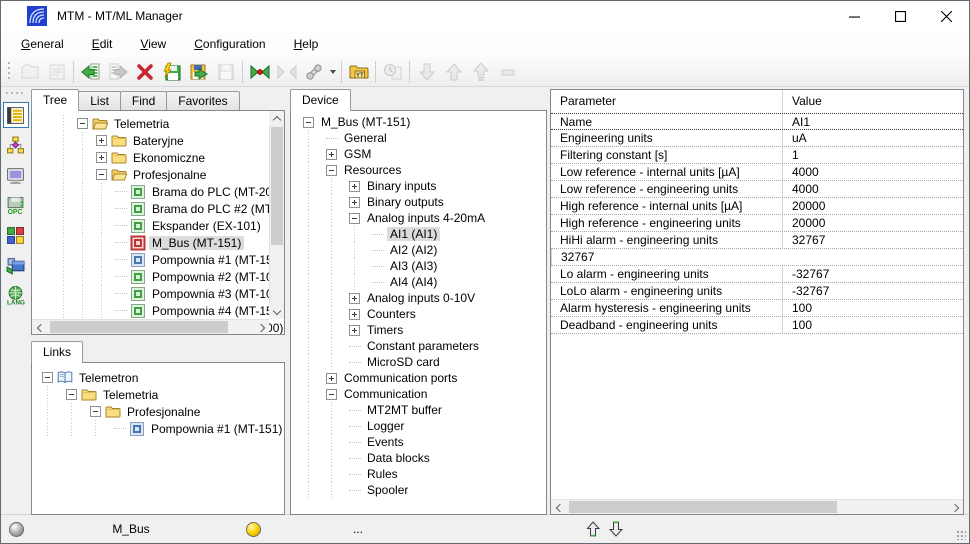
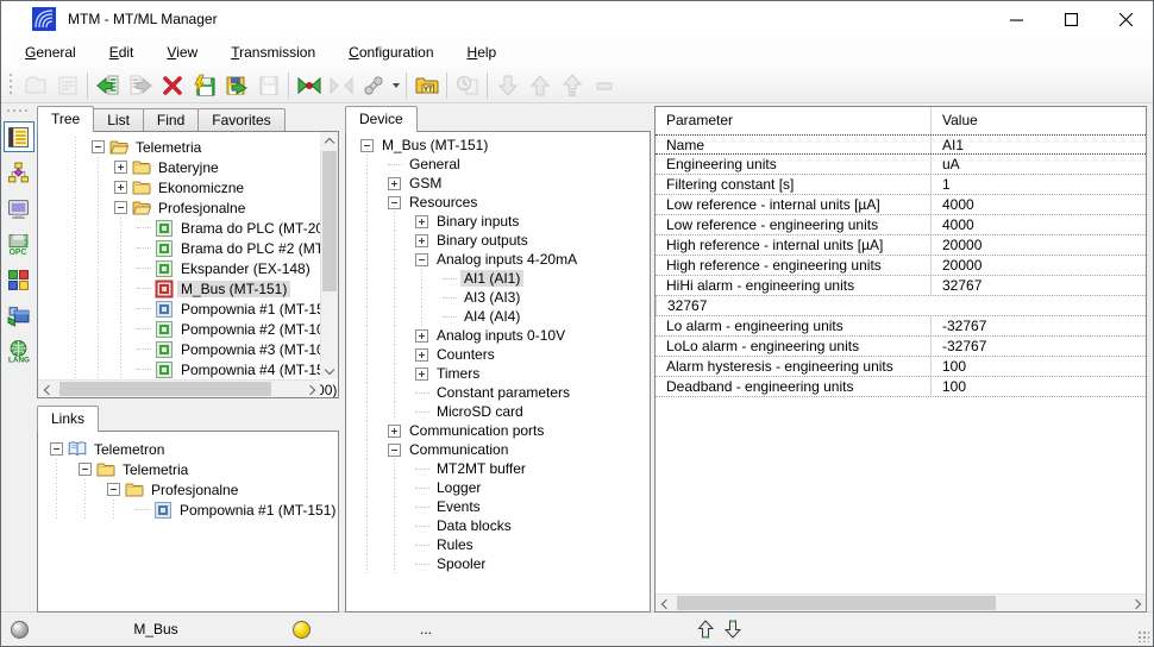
  MTM - MT/ML Manager
  General
  Edit
  View
+ Transmission
  Configuration
  Help
  Tree
  List
  Find
  Favorites
  Telemetria
  Bateryjne
  Ekonomiczne
  Profesjonalne
  Brama do PLC (MT-2
  Brama do PLC #2 (M
- Ekspander (EX-101)
+ Ekspander (EX-148)
  M_Bus (MT-151)
  Pompownia #1 (MT-1
  Pompownia #2 (MT-1
  Pompownia #3 (MT-1
  Pompownia #4 (MT-1
  Links
  Telemetron
  Telemetria
  Profesjonalne
  Pompownia #1 (MT-151)
  Device
  M_Bus (MT-151)
  General
  GSM
  Resources
  Binary inputs
  Binary outputs
  Analog inputs 4-20mA
  AI1 (AI1)
- AI2 (AI2)
  AI3 (AI3)
  AI4 (AI4)
  Analog inputs 0-10V
  Counters
  Timers
  Constant parameters
  MicroSD card
  Communication ports
  Communication
  MT2MT buffer
  Logger
  Events
  Data blocks
  Rules
  Spooler
  Parameter
  Value
  Name
  AI1
  Engineering units
  uA
  Filtering constant [s]
  1
  Low reference - internal units [µA]
  4000
  Low reference - engineering units
  4000
  High reference - internal units [µA]
  20000
  High reference - engineering units
  20000
  HiHi alarm - engineering units
  32767
  32767
  Lo alarm - engineering units
  -32767
  LoLo alarm - engineering units
  -32767
  Alarm hysteresis - engineering units
  100
  Deadband - engineering units
  100
  M_Bus
  ...
